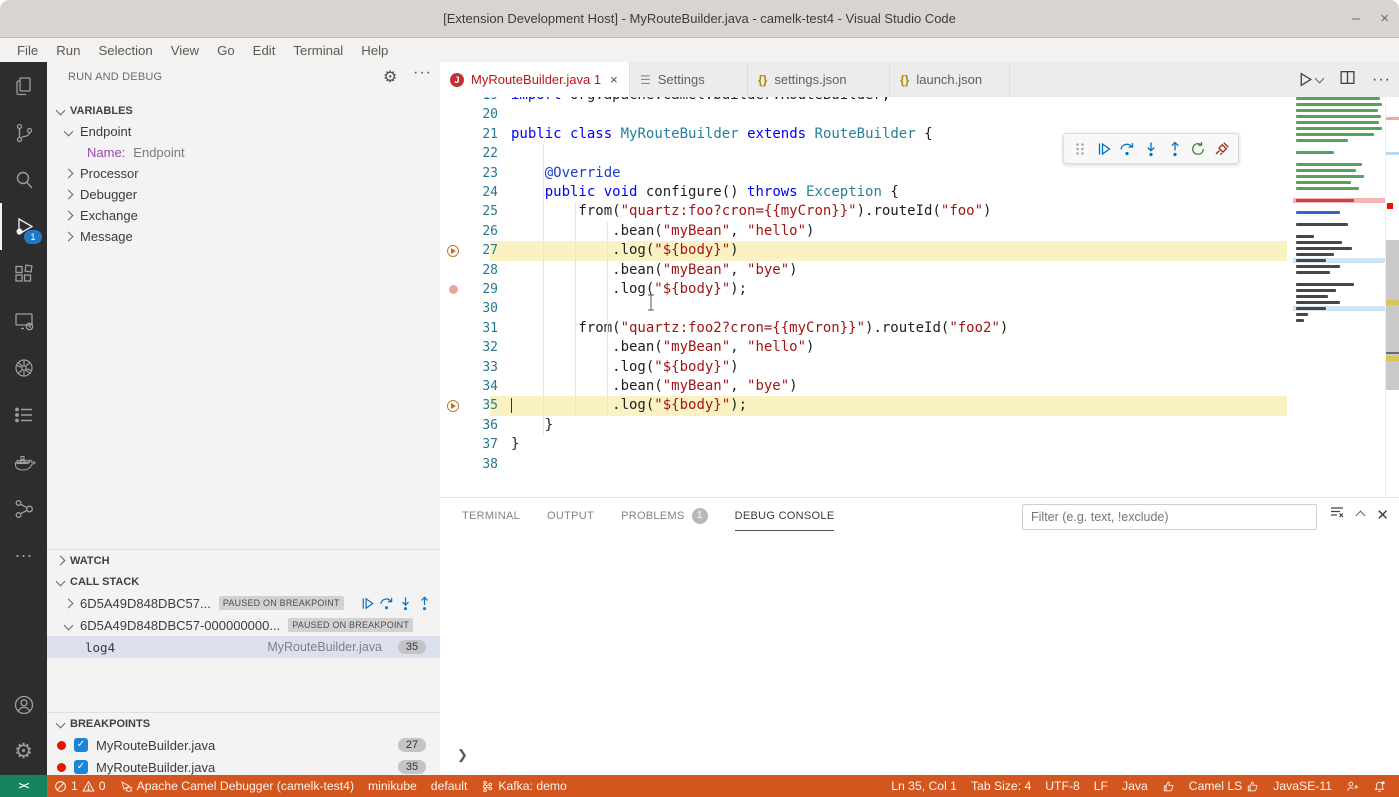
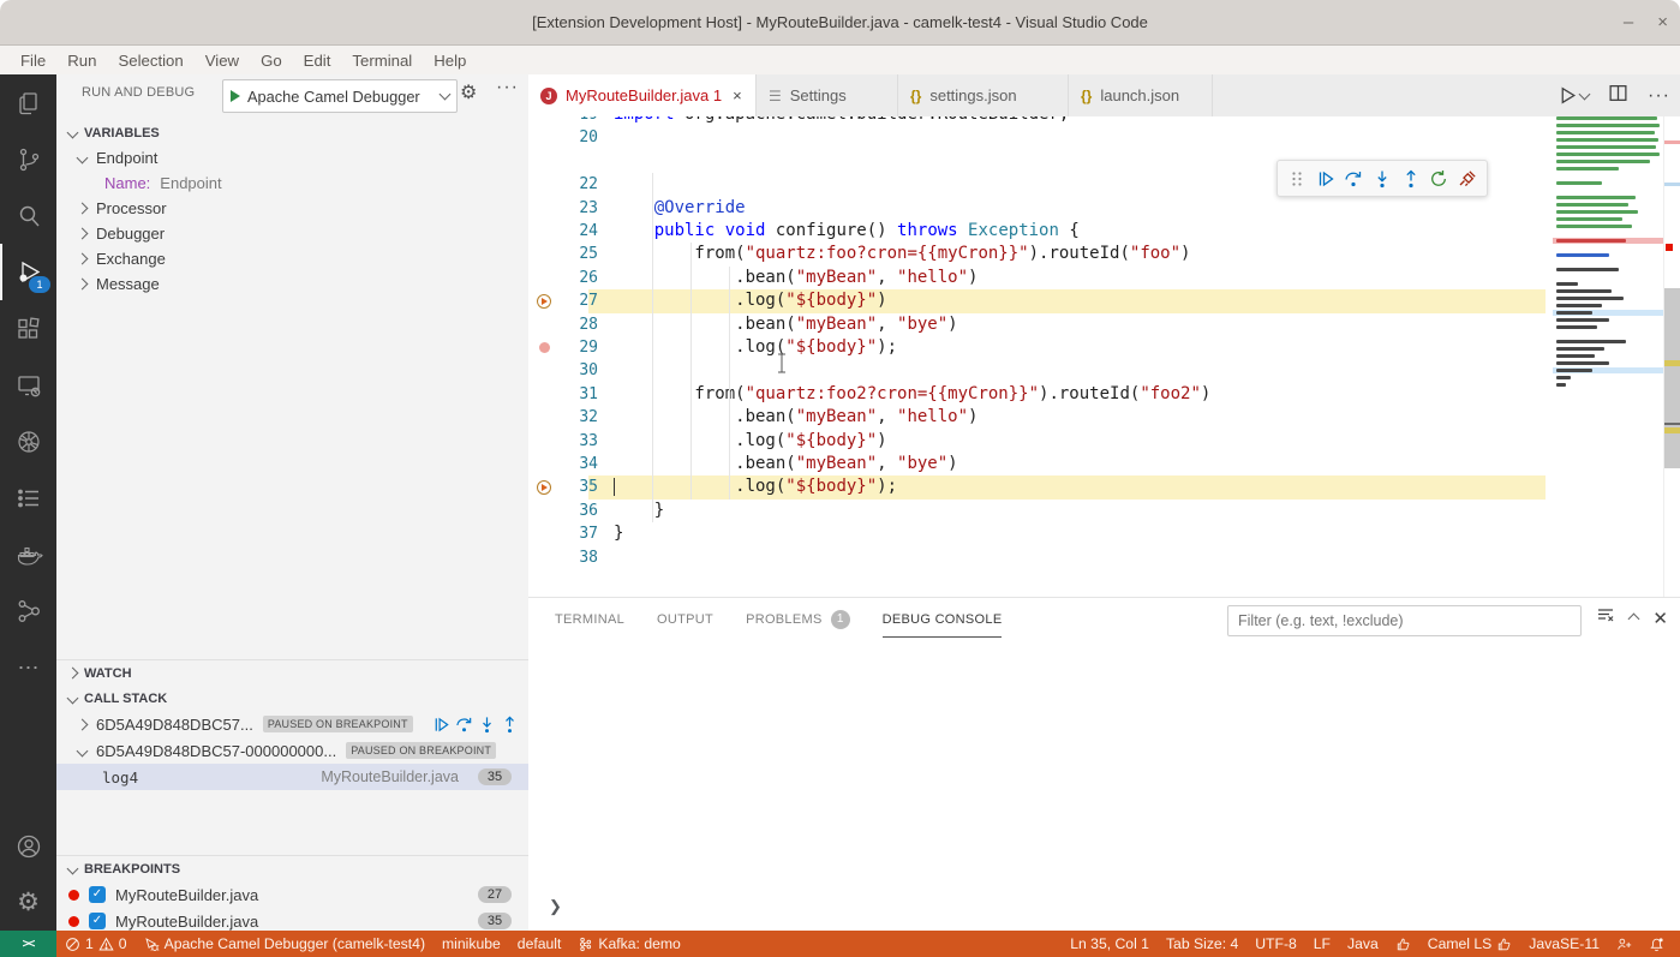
  [Extension Development Host] - MyRouteBuilder.java - camelk-test4 - Visual Studio Code
  –
  ×
  File
  Run
  Selection
  View
  Go
  Edit
  Terminal
  Help
  1
  ⋯
  ⚙
  RUN AND DEBUG
+ Apache Camel Debugger
  ⚙
  ···
  VARIABLES
  Endpoint
  Name:
  Endpoint
  Processor
  Debugger
  Exchange
  Message
  WATCH
  CALL STACK
  6D5A49D848DBC57...
  PAUSED ON BREAKPOINT
  6D5A49D848DBC57-000000000...
  PAUSED ON BREAKPOINT
  log4
  MyRouteBuilder.java
  35
  BREAKPOINTS
  ✓
  MyRouteBuilder.java
  27
  ✓
  MyRouteBuilder.java
  35
  J
  MyRouteBuilder.java 1
  ×
  ☰
  Settings
  {}
  settings.json
  {}
  launch.json
  ···
  20
- 21
- public class MyRouteBuilder extends RouteBuilder {
  22
  23
  @Override
  24
  public void configure() throws Exception {
  25
  from("quartz:foo?cron={{myCron}}").routeId("foo")
  26
  .bean("myBean", "hello")
  27
  .log("${body}")
  28
  .bean("myBean", "bye")
  29
  .log("${body}");
  30
  31
  fro("quartz:foo2?cron={{myCron}}").routeId("foo2")
  32
  .bean("myBean", "hello")
  33
  .log("${body}")
  34
  .bean("myBean", "bye")
  35
  .log("${body}");
  36
  }
  37
  }
  38
  TERMINAL
  OUTPUT
  PROBLEMS
  1
  DEBUG CONSOLE
  Filter (e.g. text, !exclude)
  ✕
  ❯
  ><
  1
  0
  Apache Camel Debugger (camelk-test4)
  minikube
  default
  Kafka: demo
  Ln 35, Col 1
  Tab Size: 4
  UTF-8
  LF
  Java
  Camel LS
  JavaSE-11
